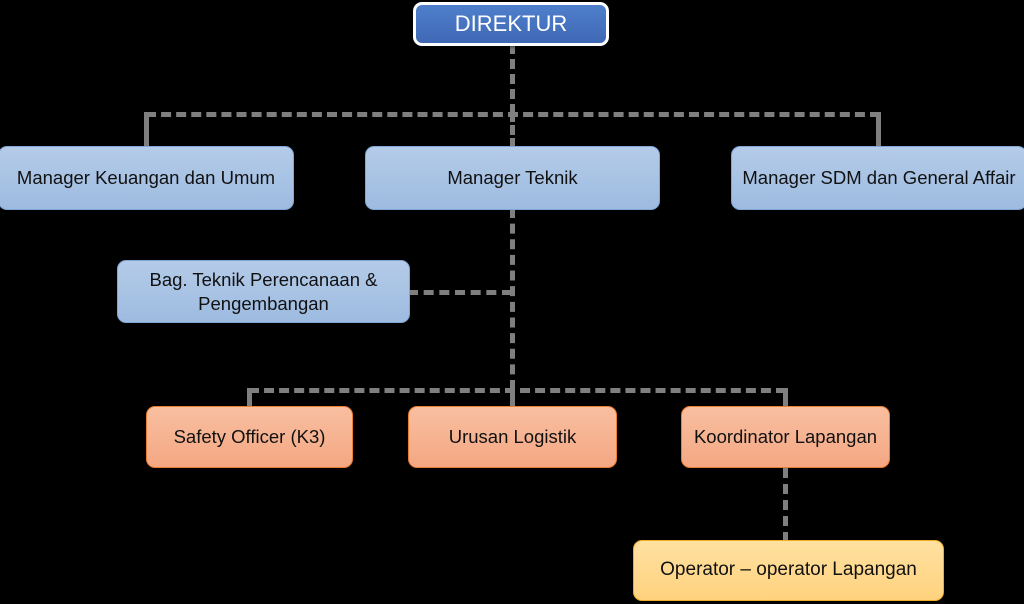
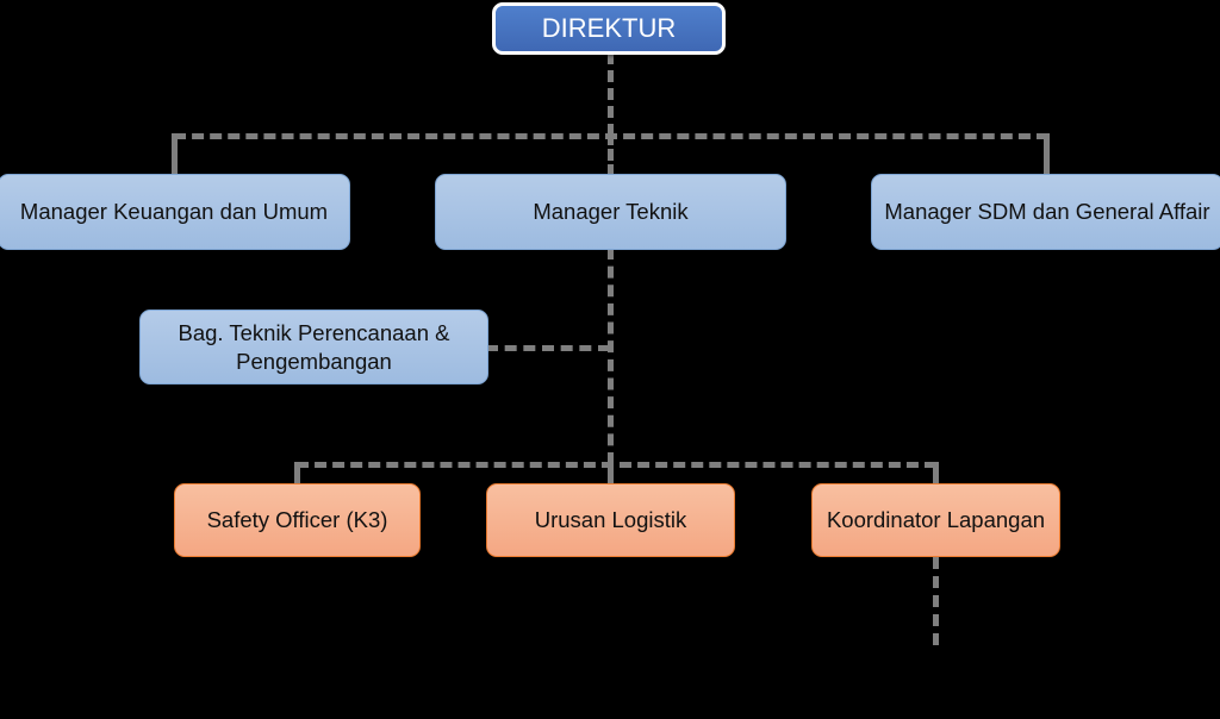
  DIREKTUR
  Manager Keuangan dan Umum
  Manager Teknik
  Manager SDM dan General Affair
  Bag. Teknik Perencanaan & Pengembangan
  Safety Officer (K3)
  Urusan Logistik
  Koordinator Lapangan
- Operator – operator Lapangan
